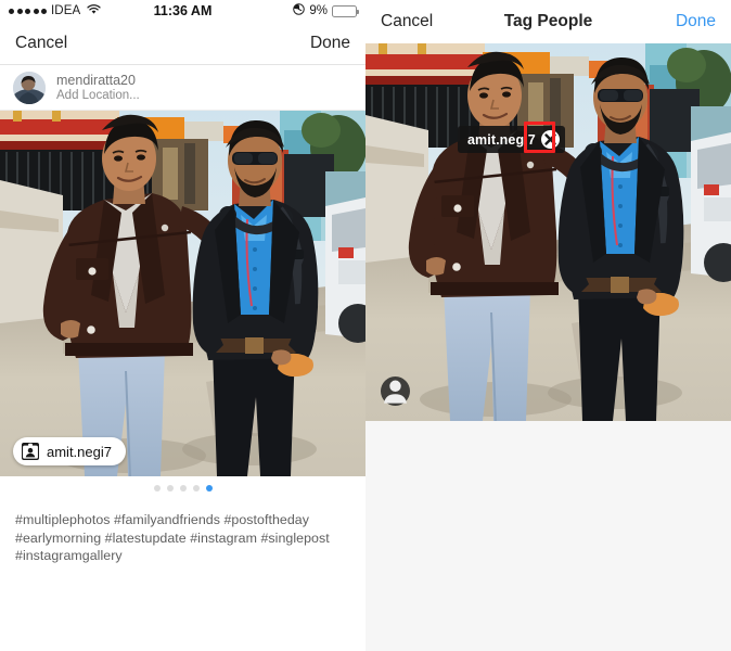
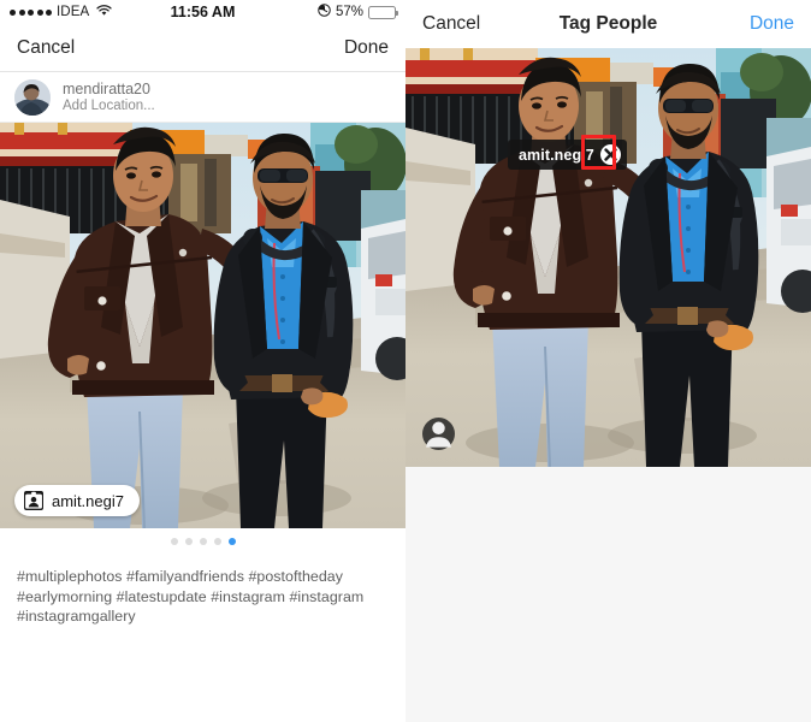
  IDEA
- 11:36 AM
+ 11:56 AM
- 9%
+ 57%
  Cancel
  Done
  mendiratta20
  Add Location...
  amit.negi7
- #multiplephotos #familyandfriends #postoftheday #earlymorning #latestupdate #instagram #singlepost #instagramgallery
+ #multiplephotos #familyandfriends #postoftheday #earlymorning #latestupdate #instagram #instagram #instagramgallery
  Cancel
  Tag People
  Done
  amit.negi7
